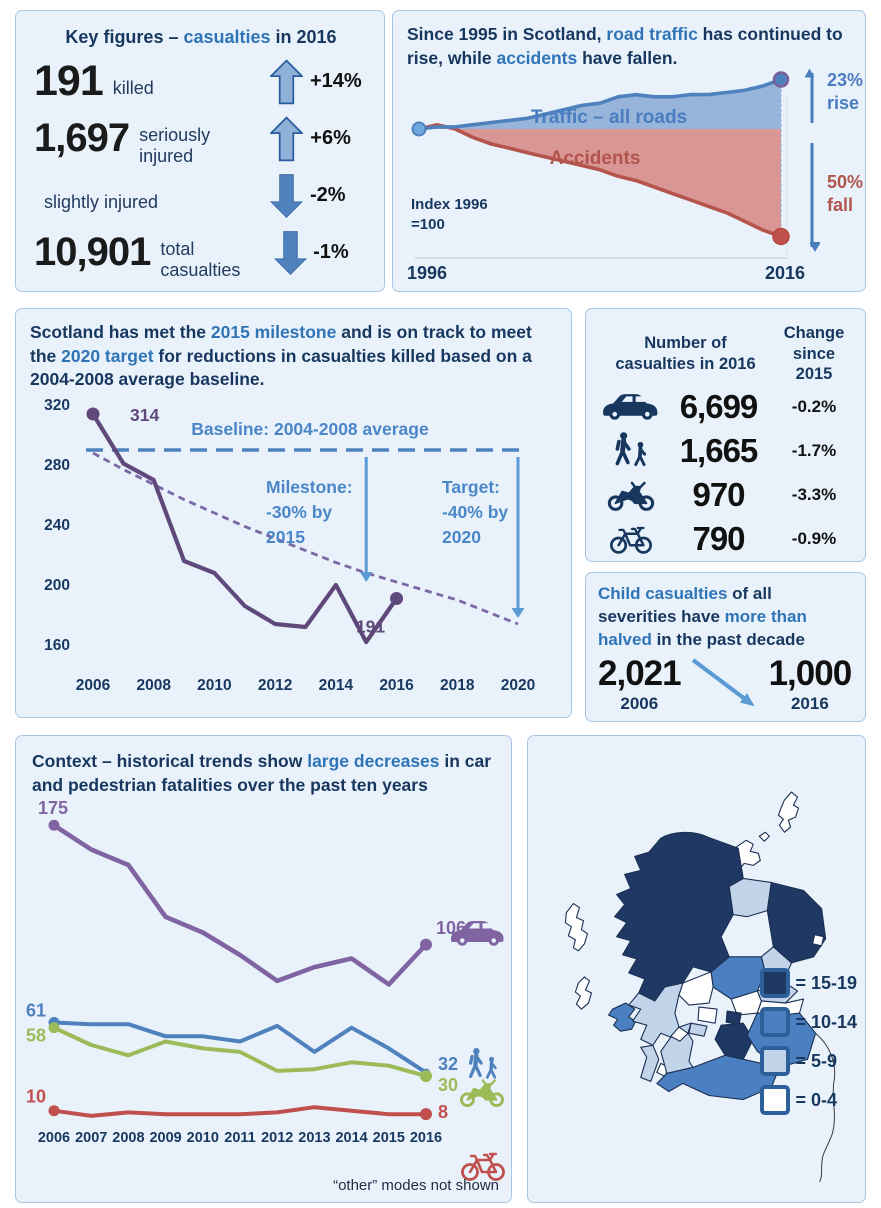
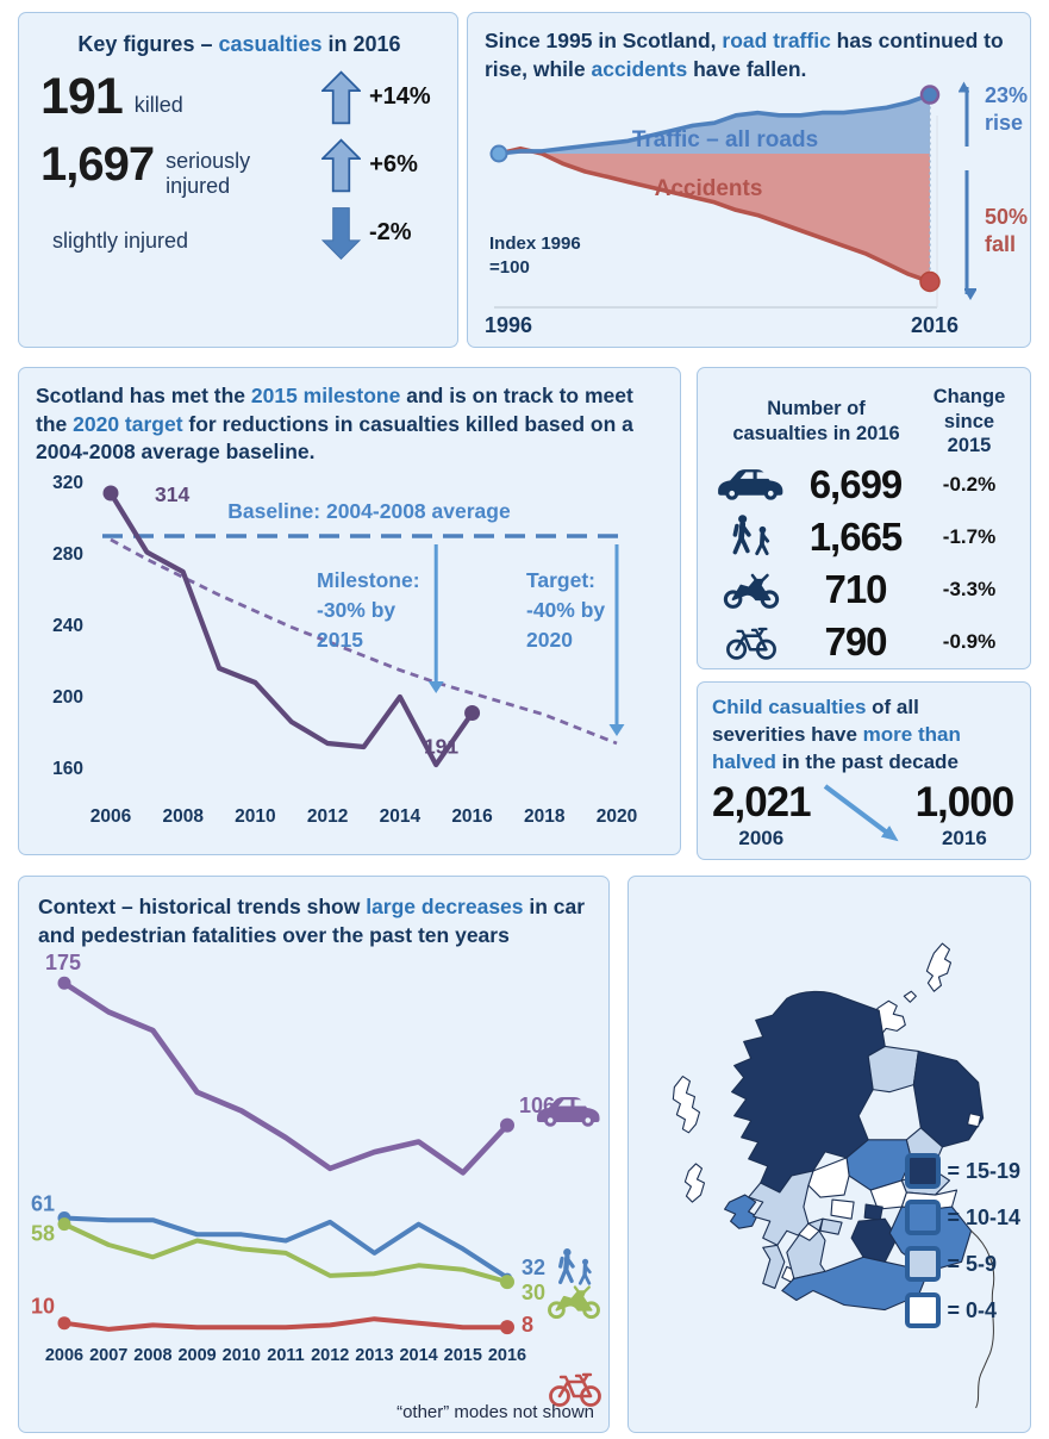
  Key figures – casualties in 2016
  191
  killed
  +14%
  1,697
  seriously injured
  +6%
  slightly injured
  -2%
- 10,901
- total casualties
- -1%
  Since 1995 in Scotland, road traffic has continued to rise, while accidents have fallen.
  Traffic – all roads
  Accidents
  Index 1996
  =100
  1996
  2016
  23%
  rise
  50%
  fall
  Scotland has met the 2015 milestone and is on track to meet the 2020 target for reductions in casualties killed based on a 2004-2008 average baseline.
  320
  280
  240
  200
  160
  2006
  2008
  2010
  2012
  2014
  2016
  2018
  2020
  Baseline: 2004-2008 average
  314
  191
  Milestone:
  -30% by
  2015
  Target:
  -40% by
  2020
  Number of
  casualties in 2016
  Change
  since 2015
  6,699
  -0.2%
  1,665
  -1.7%
- 970
+ 710
  -3.3%
  790
  -0.9%
  Child casualties of all severities have more than halved in the past decade
  2,021
  2006
  1,000
  2016
  Context – historical trends show large decreases in car and pedestrian fatalities over the past ten years
  175
  61
  58
  10
  106
  32
  30
  8
  2006
  2007
  2008
  2009
  2010
  2011
  2012
  2013
  2014
  2015
  2016
  “other” modes not shown
  = 15-19
  = 10-14
  = 5-9
  = 0-4
